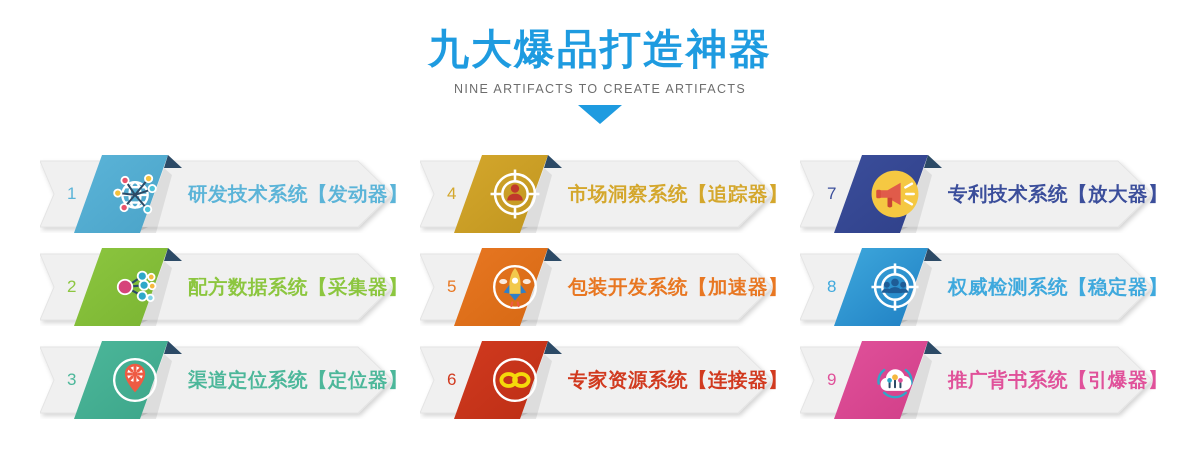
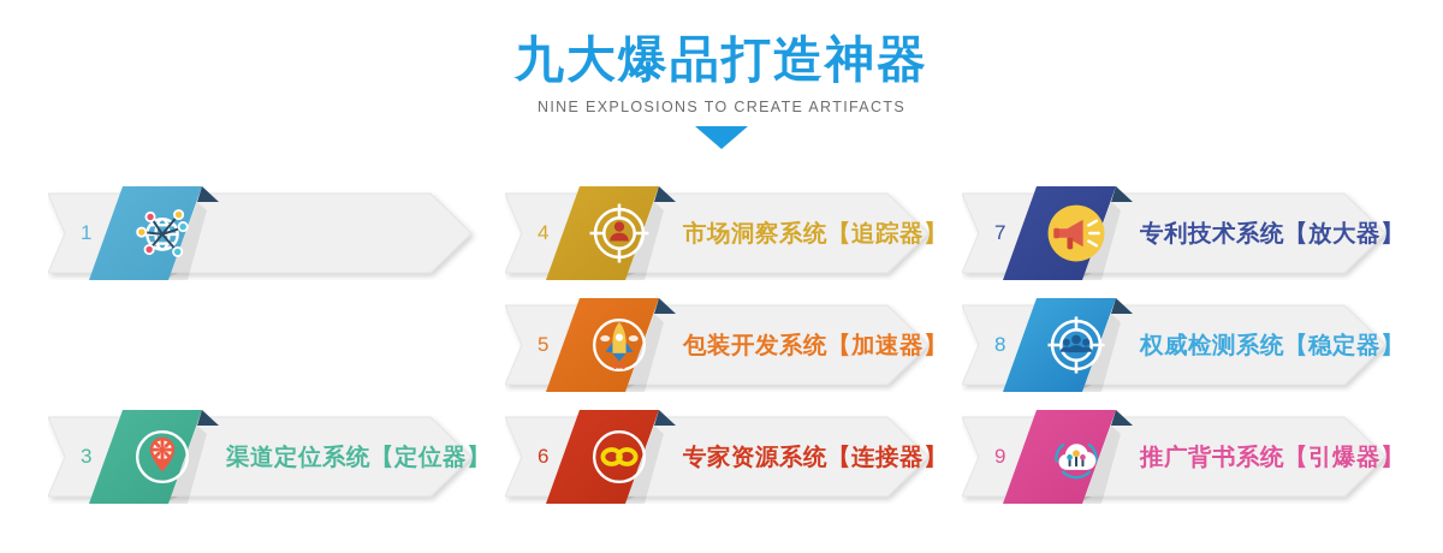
  九大爆品打造神器
- NINE ARTIFACTS TO CREATE ARTIFACTS
+ NINE EXPLOSIONS TO CREATE ARTIFACTS
  1
- 研发技术系统【发动器】
- 2
- 配方数据系统【采集器】
  3
  渠道定位系统【定位器】
  4
  市场洞察系统【追踪器】
  5
  包装开发系统【加速器】
  6
  专家资源系统【连接器】
  7
  专利技术系统【放大器】
  8
  权威检测系统【稳定器】
  9
  推广背书系统【引爆器】
